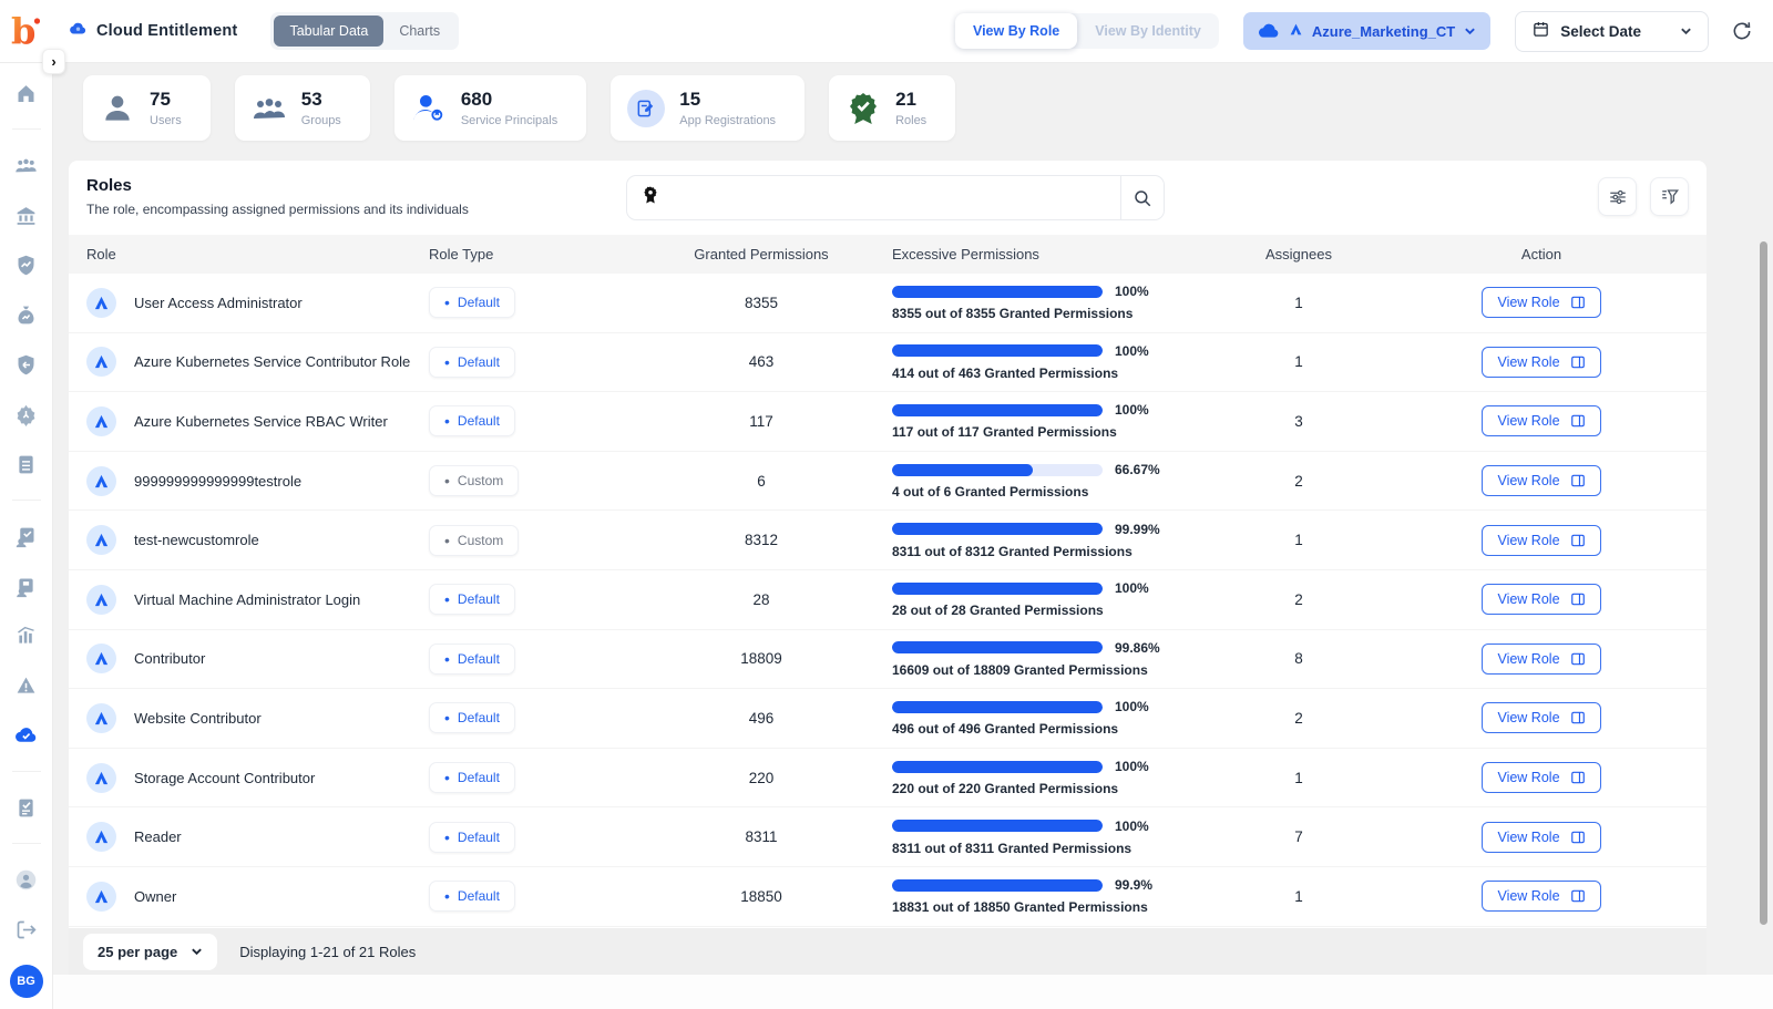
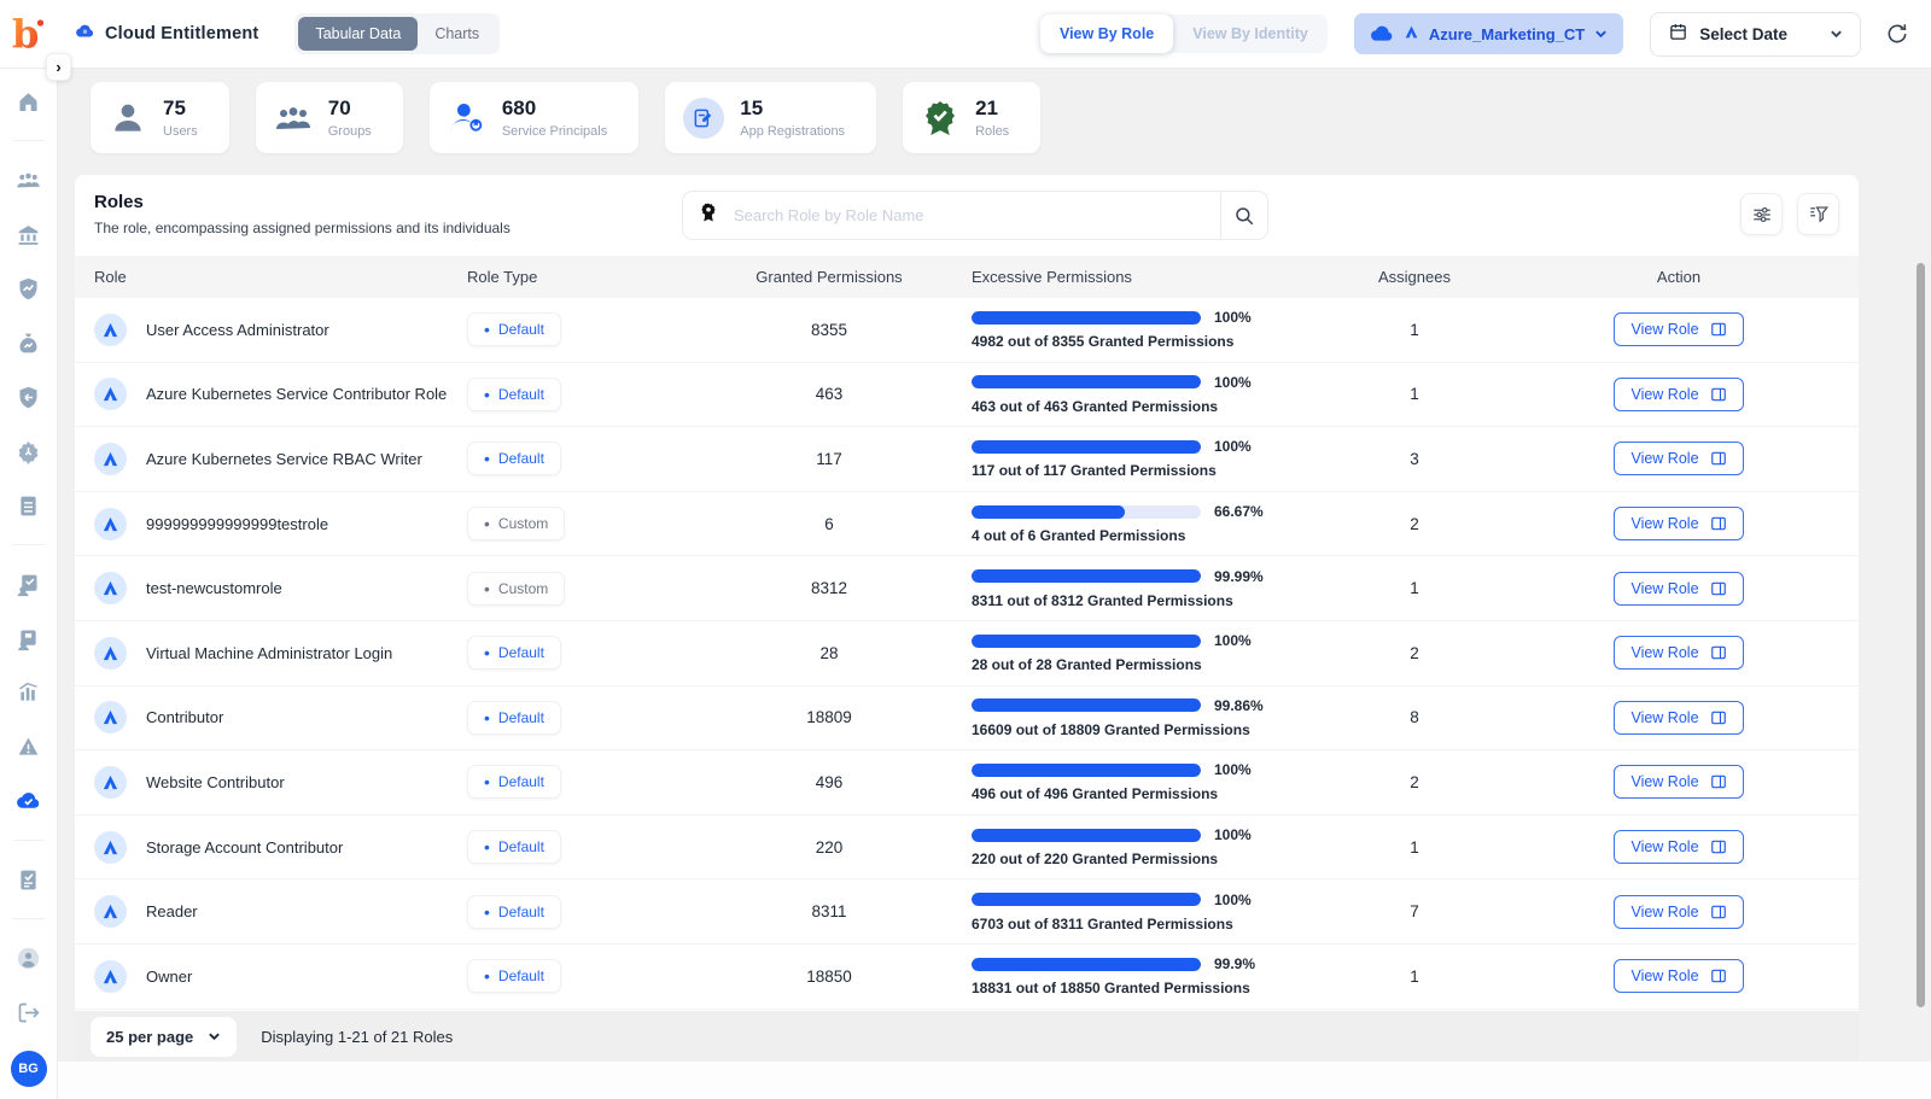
  b
  Cloud Entitlement
  Tabular Data
  Charts
  View By Role
  View By Identity
  Azure_Marketing_CT
  Select Date
  BG
  ›
  75
  Users
- 53
+ 70
  Groups
  680
  Service Principals
  15
  App Registrations
  21
  Roles
  Roles
  The role, encompassing assigned permissions and its individuals
+ Search Role by Role Name
  Role
  Role Type
  Granted Permissions
  Excessive Permissions
  Assignees
  Action
  User Access Administrator
  •
  Default
  8355
  100%
- 8355 out of 8355 Granted Permissions
+ 4982 out of 8355 Granted Permissions
  1
  View Role
  Azure Kubernetes Service Contributor Role
  •
  Default
  463
  100%
- 414 out of 463 Granted Permissions
+ 463 out of 463 Granted Permissions
  1
  View Role
  Azure Kubernetes Service RBAC Writer
  •
  Default
  117
  100%
  117 out of 117 Granted Permissions
  3
  View Role
  999999999999999testrole
  •
  Custom
  6
  66.67%
  4 out of 6 Granted Permissions
  2
  View Role
  test-newcustomrole
  •
  Custom
  8312
  99.99%
  8311 out of 8312 Granted Permissions
  1
  View Role
  Virtual Machine Administrator Login
  •
  Default
  28
  100%
  28 out of 28 Granted Permissions
  2
  View Role
  Contributor
  •
  Default
  18809
  99.86%
  16609 out of 18809 Granted Permissions
  8
  View Role
  Website Contributor
  •
  Default
  496
  100%
  496 out of 496 Granted Permissions
  2
  View Role
  Storage Account Contributor
  •
  Default
  220
  100%
  220 out of 220 Granted Permissions
  1
  View Role
  Reader
  •
  Default
  8311
  100%
- 8311 out of 8311 Granted Permissions
+ 6703 out of 8311 Granted Permissions
  7
  View Role
  Owner
  •
  Default
  18850
  99.9%
  18831 out of 18850 Granted Permissions
  1
  View Role
  25 per page
  Displaying 1-21 of 21 Roles
